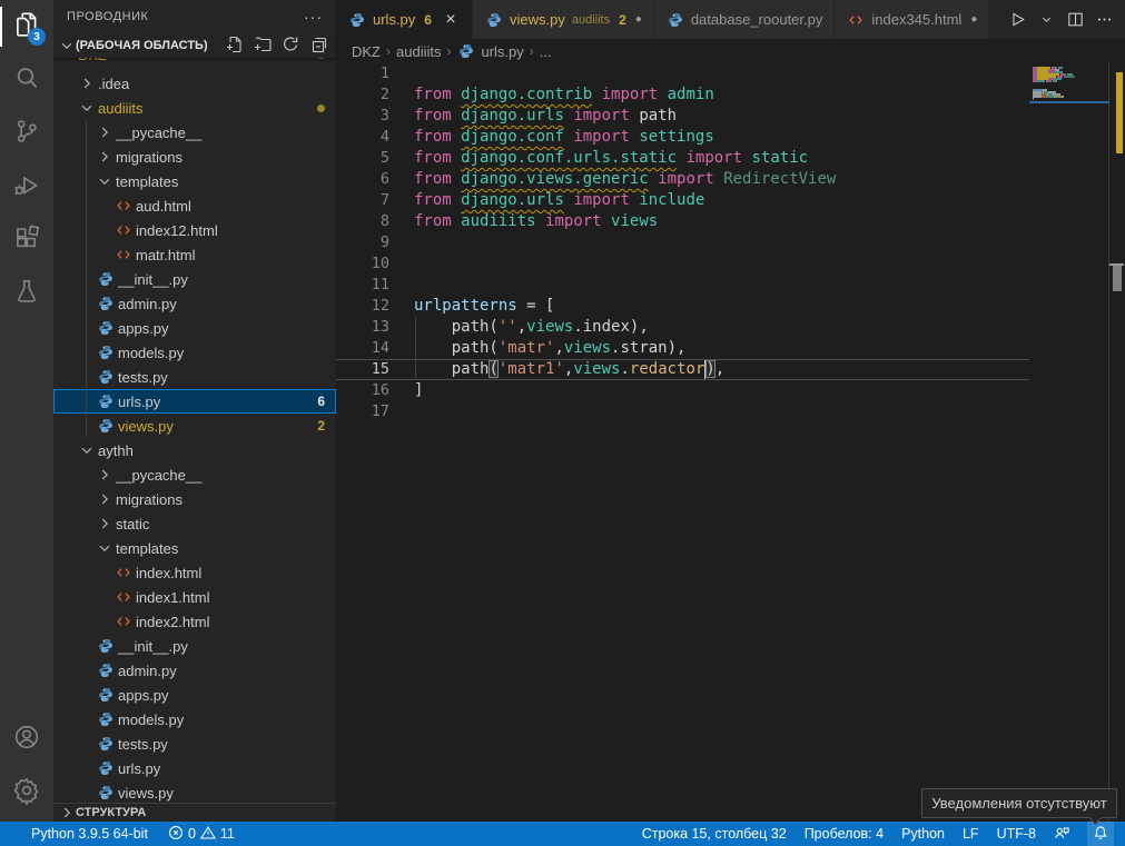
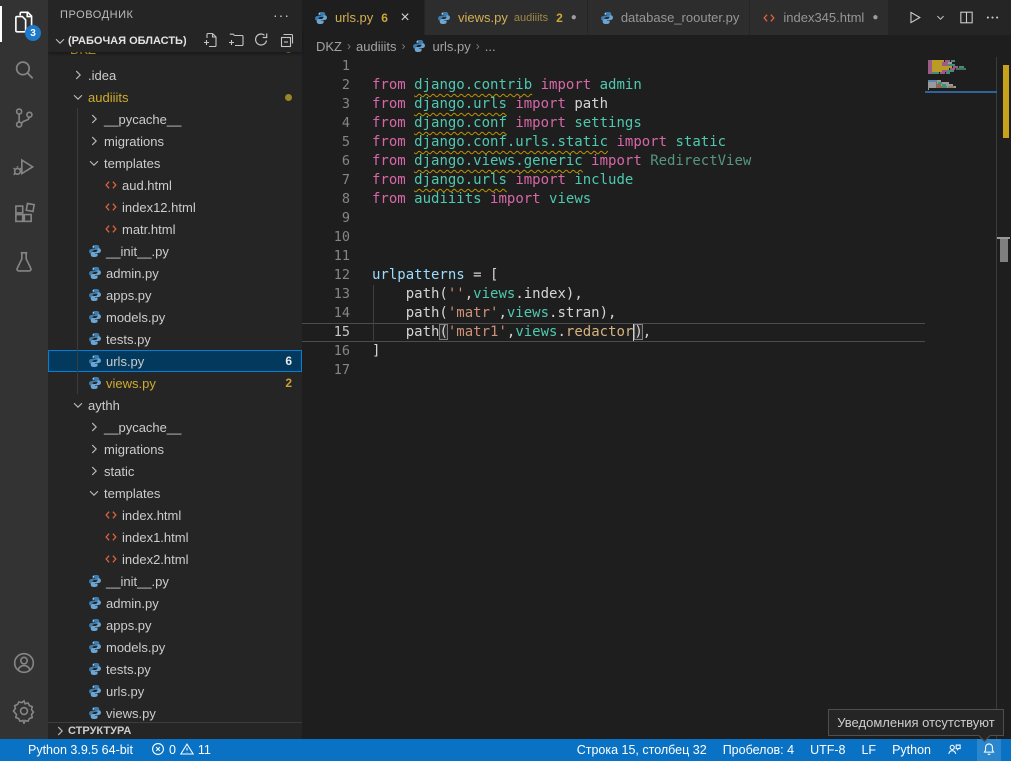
  3
  ПРОВОДНИК
  ···
  (РАБОЧАЯ ОБЛАСТЬ)
  .idea
  audiiits
  __pycache__
  migrations
  templates
  aud.html
  index12.html
  matr.html
  __init__.py
  admin.py
  apps.py
  models.py
  tests.py
  urls.py
  6
  views.py
  2
  aythh
  __pycache__
  migrations
  static
  templates
  index.html
  index1.html
  index2.html
  __init__.py
  admin.py
  apps.py
  models.py
  tests.py
  urls.py
  views.py
  СТРУКТУРА
  urls.py
  6
  ×
  views.py
  audiiits
  2
  ●
  database_roouter.py
  index345.html
  ●
  DKZ
  ›
  audiiits
  ›
  urls.py
  ›
  ...
  1
  2
  from django.contrib import admin
  3
  from django.urls import path
  4
  from django.conf import settings
  5
  from django.conf.urls.static import static
  6
  from django.views.generic import RedirectView
  7
  from django.urls import include
  8
  from audiiits import views
  9
  10
  11
  12
  urlpatterns = [
  13
  path('',views.index),
  14
  path('matr',views.stran),
  15
  path('matr1',views.redactor),
  16
  ]
  17
  Python 3.9.5 64-bit
  0
  11
  Строка 15, столбец 32
  Пробелов: 4
- Python
+ UTF-8
  LF
- UTF-8
+ Python
  Уведомления отсутствуют
